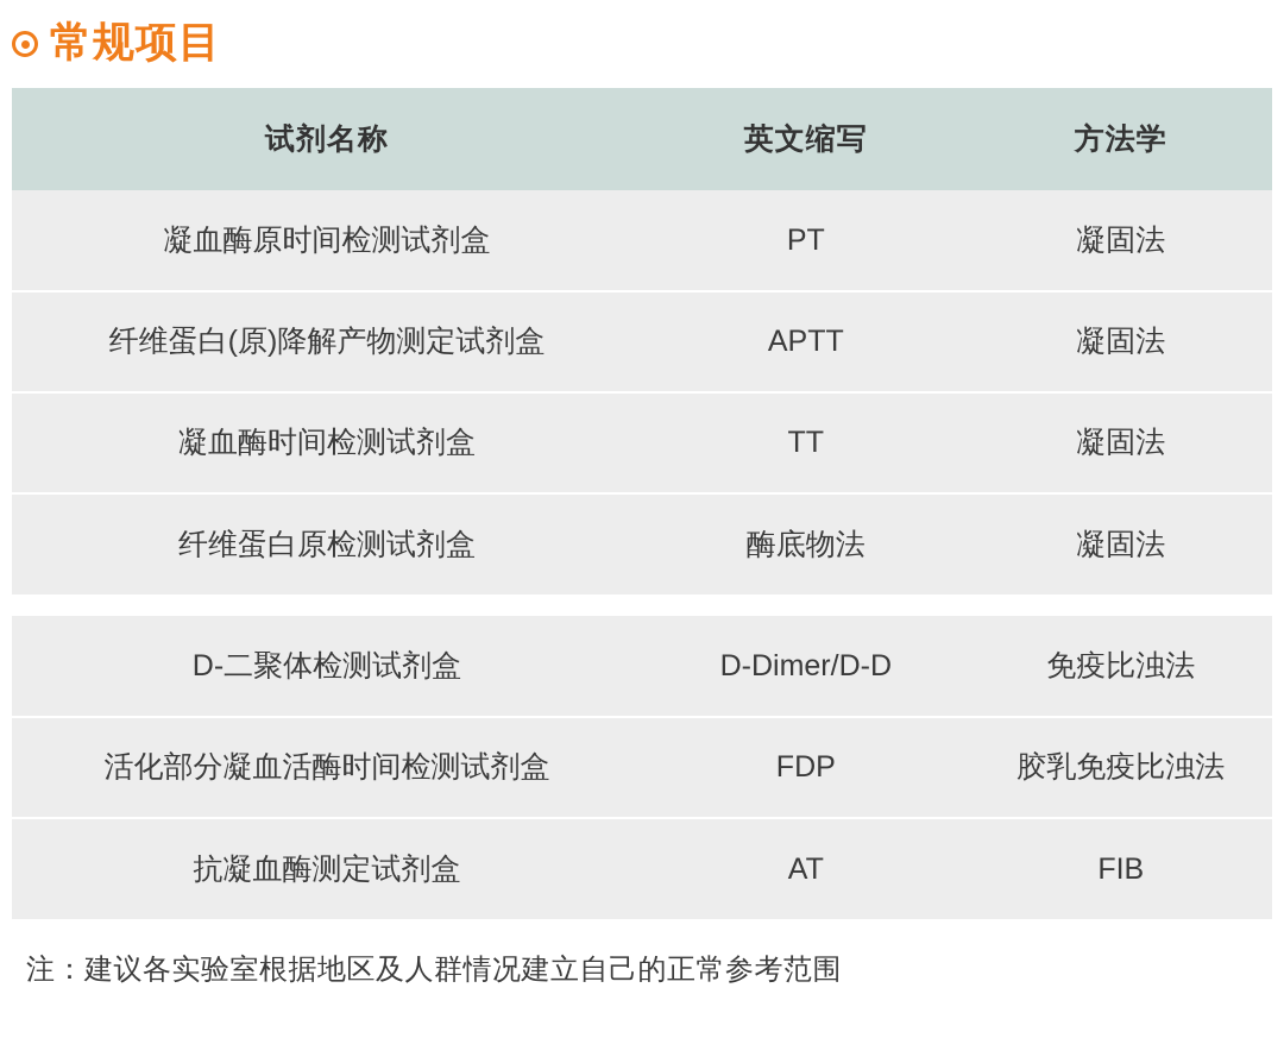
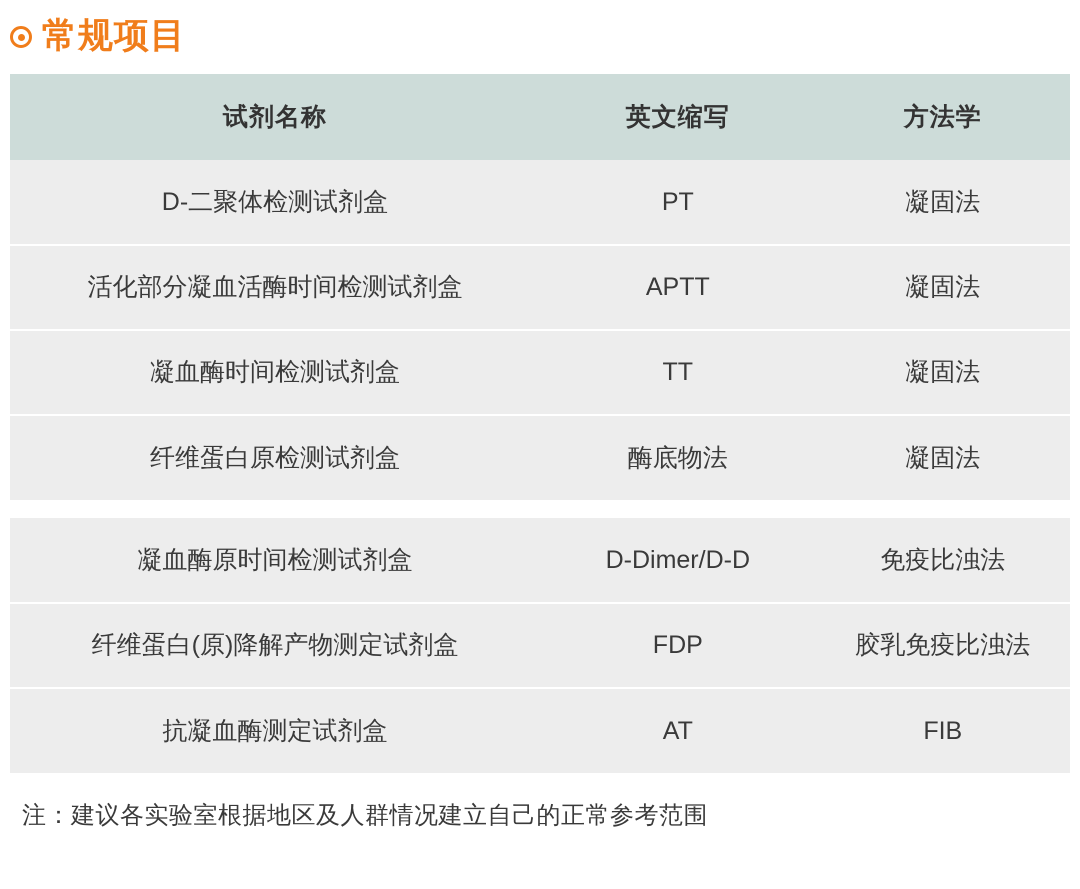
  常规项目
  试剂名称	英文缩写	方法学
- 凝血酶原时间检测试剂盒	PT	凝固法
+ D-二聚体检测试剂盒	PT	凝固法
- 纤维蛋白(原)降解产物测定试剂盒	APTT	凝固法
+ 活化部分凝血活酶时间检测试剂盒	APTT	凝固法
  凝血酶时间检测试剂盒	TT	凝固法
  纤维蛋白原检测试剂盒	酶底物法	凝固法
- D-二聚体检测试剂盒	D-Dimer/D-D	免疫比浊法
+ 凝血酶原时间检测试剂盒	D-Dimer/D-D	免疫比浊法
- 活化部分凝血活酶时间检测试剂盒	FDP	胶乳免疫比浊法
+ 纤维蛋白(原)降解产物测定试剂盒	FDP	胶乳免疫比浊法
  抗凝血酶测定试剂盒	AT	FIB
  注：建议各实验室根据地区及人群情况建立自己的正常参考范围
